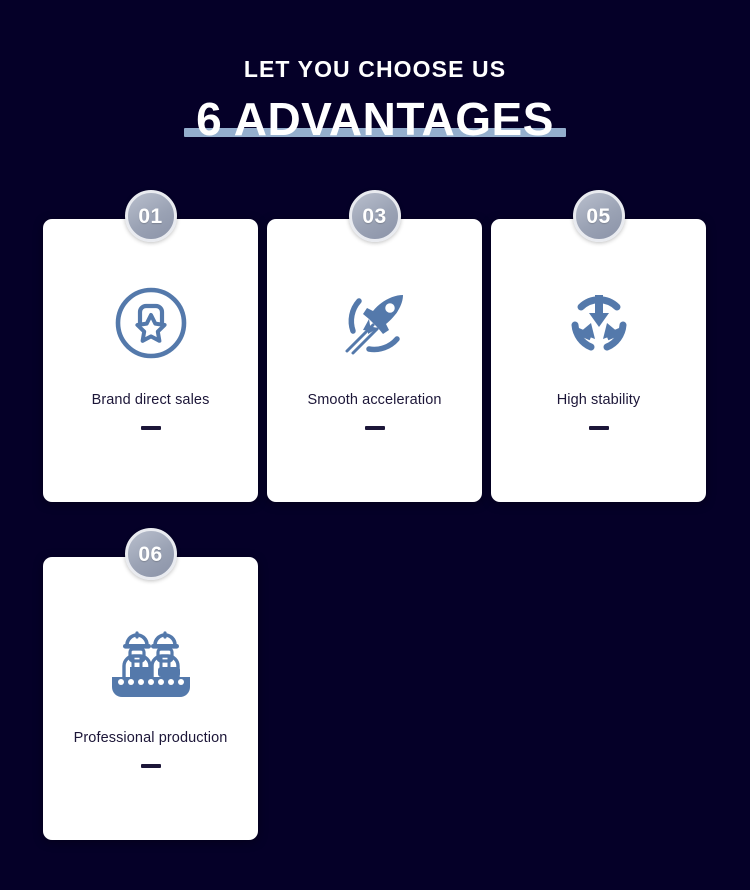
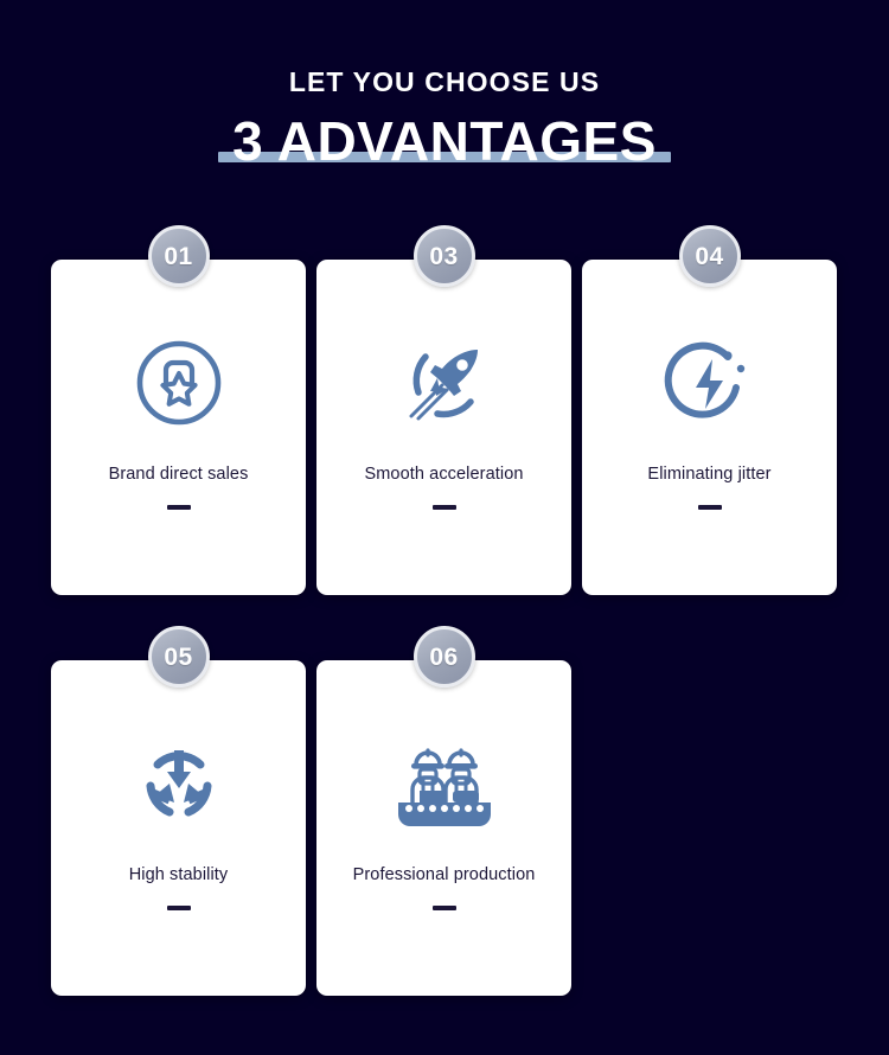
  LET YOU CHOOSE US
- 6 ADVANTAGES
+ 3 ADVANTAGES
  01
  Brand direct sales
  03
  Smooth acceleration
+ 04
+ Eliminating jitter
  05
  High stability
  06
  Professional production
